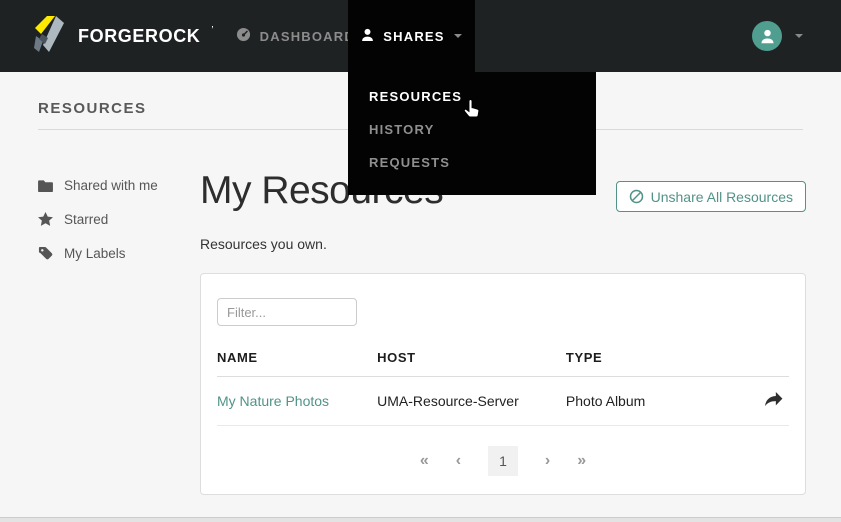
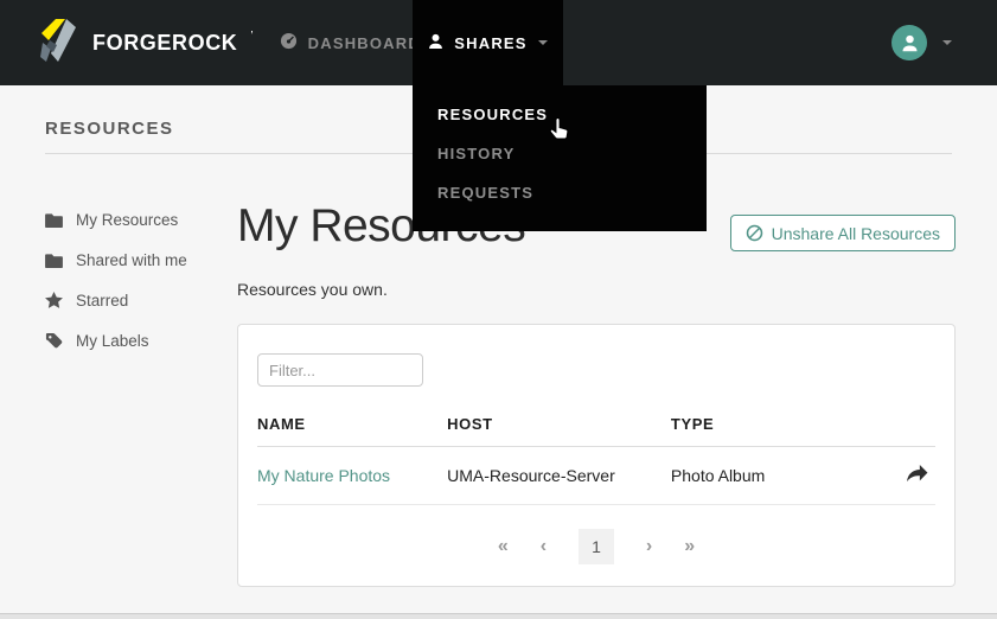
  FORGEROCK
  ’
  DASHBOAR
  SHARES
  RESOURCES
  HISTORY
  REQUESTS
  RESOURCES
+ My Resources
  Shared with me
  Starred
  My Labels
  Unshare All Resources
  Resources you own.
  Filter...
  NAME	HOST	TYPE
  My Nature Photos	UMA-Resource-Server	Photo Album
  «
  ‹
  1
  ›
  »
